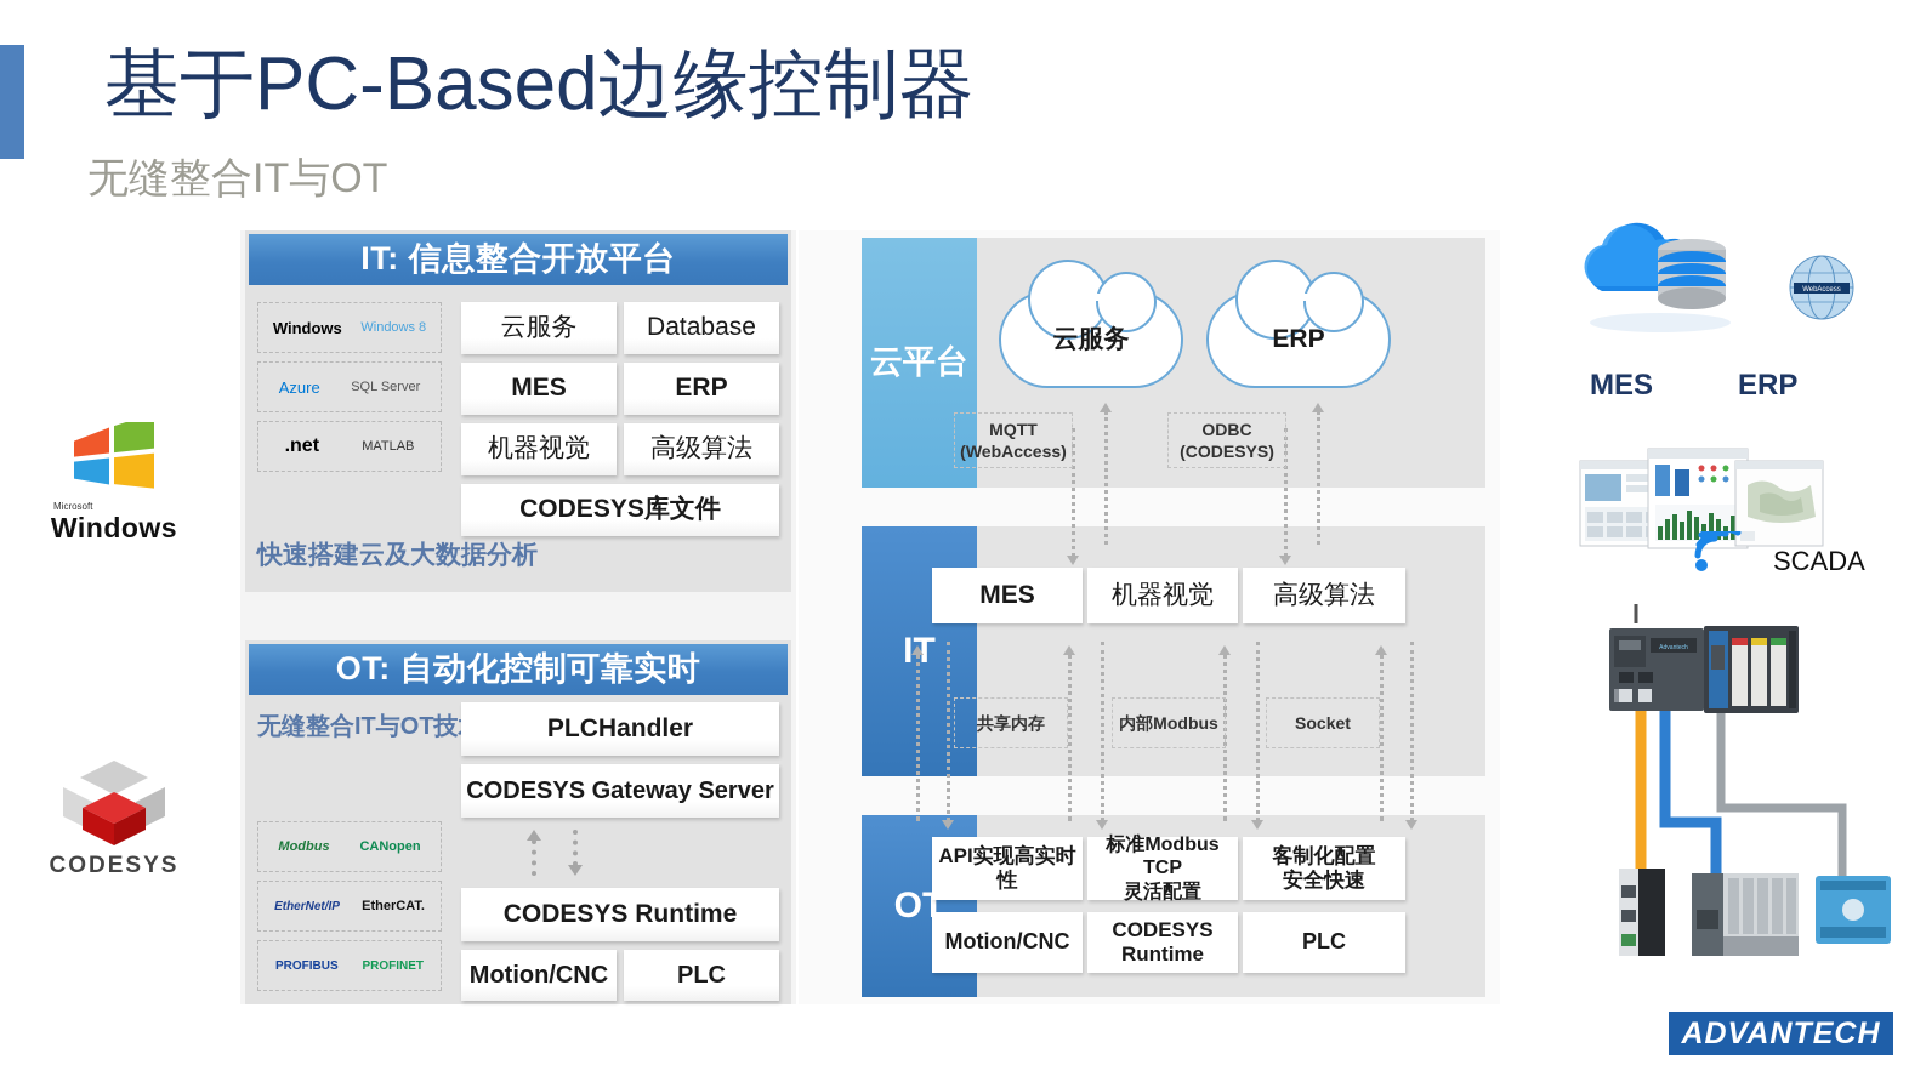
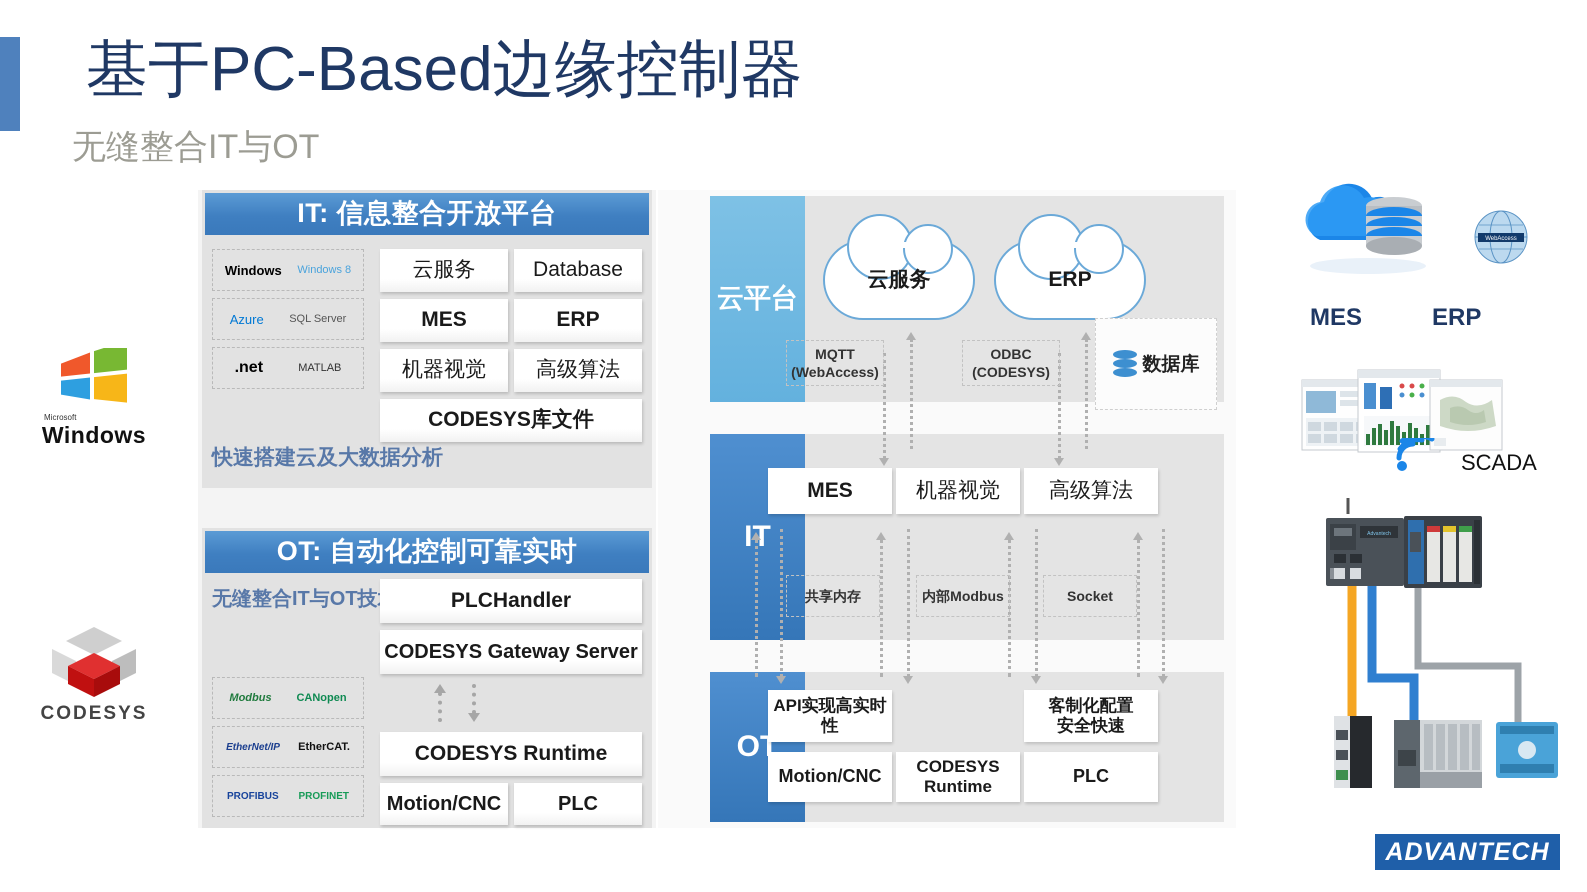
  基于PC-Based边缘控制器
  无缝整合IT与OT
  Microsoft
  Windows
  CODESYS
  IT: 信息整合开放平台
  Windows
  Windows 8
  Azure
  SQL Server
  .net
  MATLAB
  云服务
  Database
  MES
  ERP
  机器视觉
  高级算法
  CODESYS库文件
  快速搭建云及大数据分析
  OT: 自动化控制可靠实时
  无缝整合IT与OT技
  Modbus
  CANopen
  EtherNet/IP
  EtherCAT.
  PROFIBUS
  PROFINET
  PLCHandler
  CODESYS Gateway Server
  CODESYS Runtime
  Motion/CNC
  PLC
  云平台
  IT
  OT
  云服务
  ERP
  MQTT
  (WebAccess)
  ODBC
  (CODESYS)
+ 数据库
  MES
  机器视觉
  高级算法
  共享内存
  内部Modbus
  Socket
  API实现高实时性
- 标准Modbus TCP
- 灵活配置
  客制化配置
  安全快速
  Motion/CNC
  CODESYS
  Runtime
  PLC
  MES
  ERP
  SCADA
  ADVANTECH
